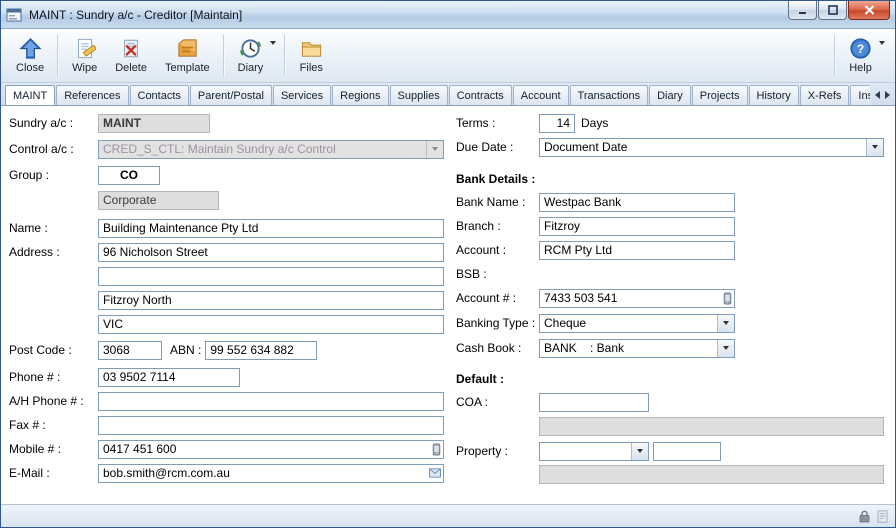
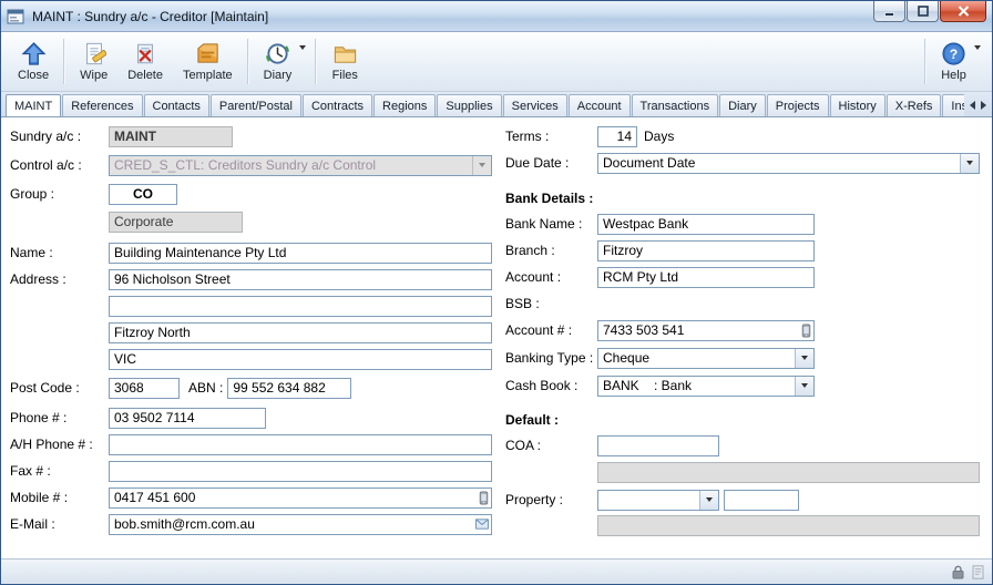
  MAINT : Sundry a/c - Creditor [Maintain]
  Close
  Wipe
  Delete
  Template
  Diary
  Files
  ?
  Help
  MAINT
  References
  Contacts
  Parent/Postal
- Services
+ Contracts
  Regions
  Supplies
- Contracts
+ Services
  Account
  Transactions
  Diary
  Projects
  History
  X-Refs
  Sundry a/c :
  MAINT
  Control a/c :
- CRED_S_CTL: Maintain Sundry a/c Control
+ CRED_S_CTL: Creditors Sundry a/c Control
  Group :
  CO
  Corporate
  Name :
  Building Maintenance Pty Ltd
  Address :
  96 Nicholson Street
  Fitzroy North
  VIC
  Post Code :
  3068
  ABN :
  99 552 634 882
  Phone # :
  03 9502 7114
  A/H Phone # :
  Fax # :
  Mobile # :
  0417 451 600
  E-Mail :
  bob.smith@rcm.com.au
  Terms :
  14
  Days
  Due Date :
  Document Date
  Bank Details :
  Bank Name :
  Westpac Bank
  Branch :
  Fitzroy
  Account :
  RCM Pty Ltd
  BSB :
  Account # :
  7433 503 541
  Banking Type :
  Cheque
  Cash Book :
  BANK : Bank
  Default :
  COA :
  Property :
